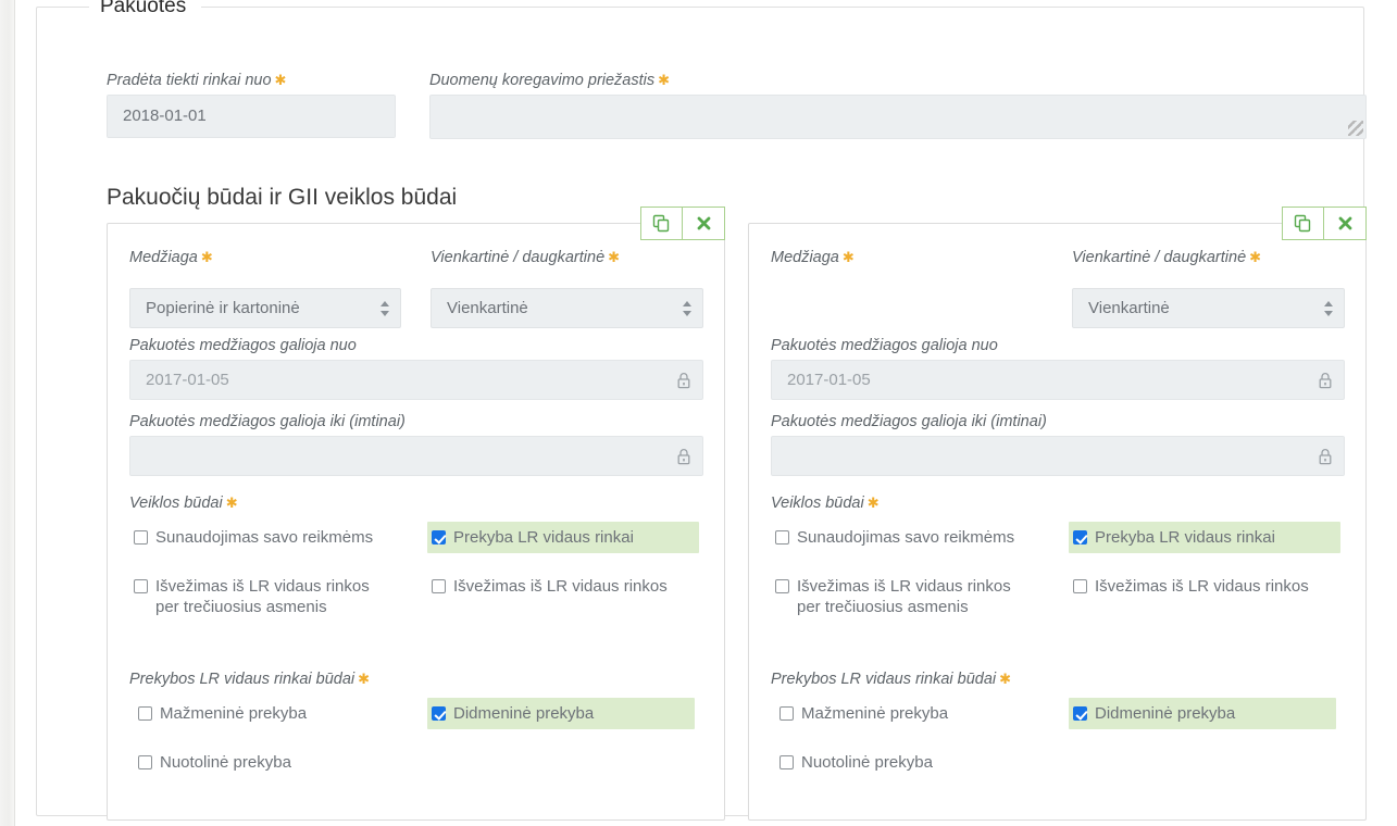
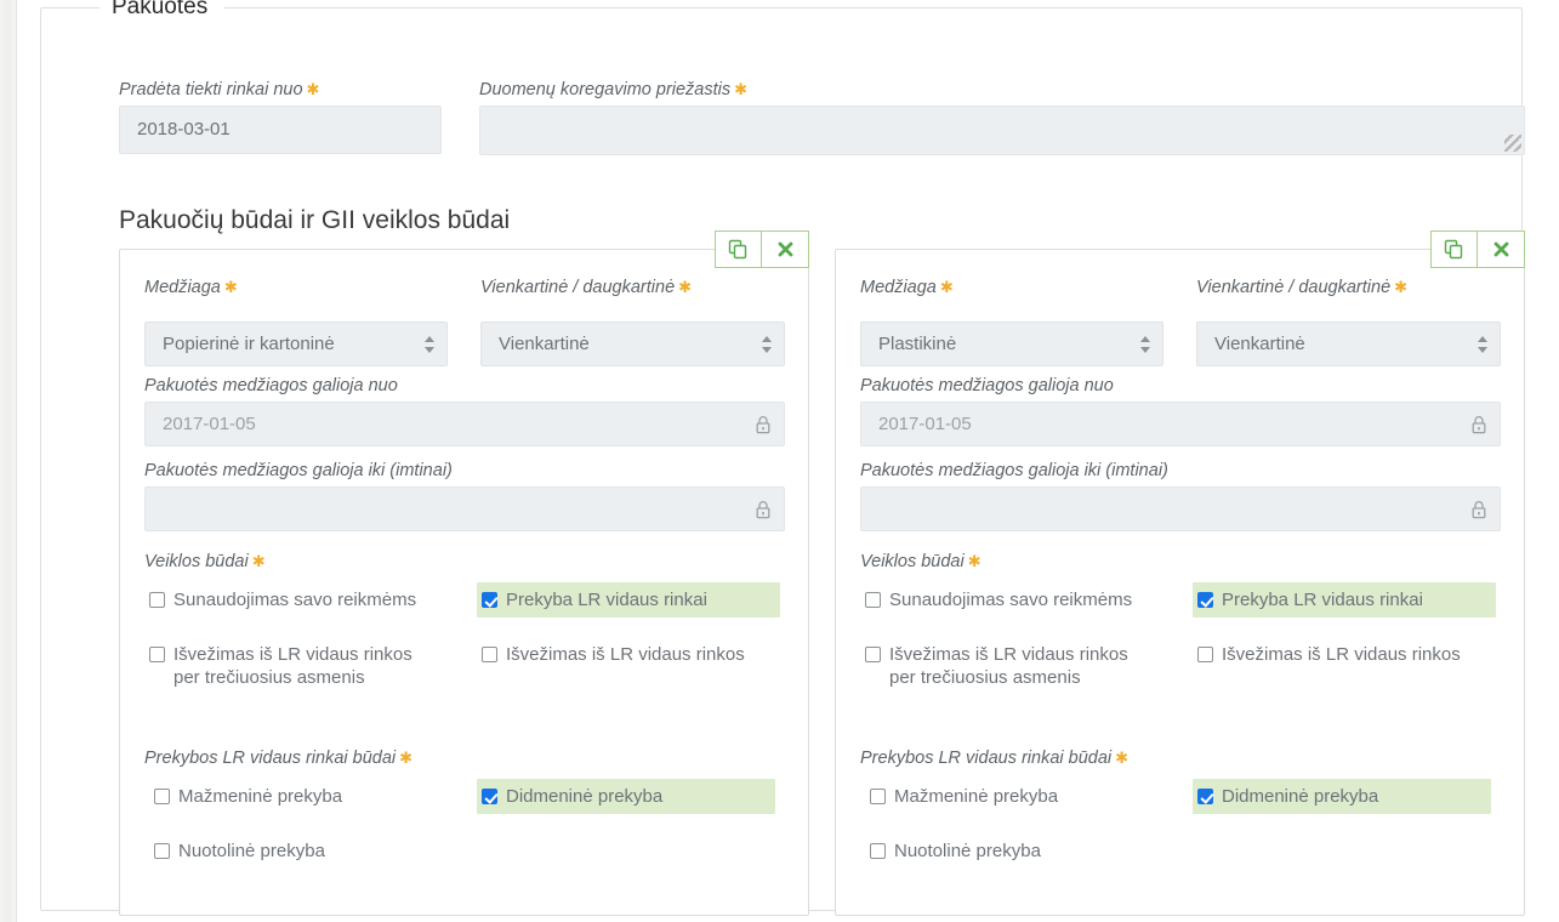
  Pakuotės
  Pradėta tiekti rinkai nuo ✱
- 2018-01-01
+ 2018-03-01
  Duomenų koregavimo priežastis ✱
  Pakuočių būdai ir GII veiklos būdai
  Medžiaga ✱
  Popierinė ir kartoninė
  Vienkartinė / daugkartinė ✱
  Vienkartinė
  Pakuotės medžiagos galioja nuo
  2017-01-05
  Pakuotės medžiagos galioja iki (imtinai)
  Veiklos būdai ✱
  Sunaudojimas savo reikmėms
  Prekyba LR vidaus rinkai
  Išvežimas iš LR vidaus rinkos per trečiuosius asmenis
  Išvežimas iš LR vidaus rinkos
  Prekybos LR vidaus rinkai būdai ✱
  Mažmeninė prekyba
  Didmeninė prekyba
  Nuotolinė prekyba
  Medžiaga ✱
+ Plastikinė
  Vienkartinė / daugkartinė ✱
  Vienkartinė
  Pakuotės medžiagos galioja nuo
  2017-01-05
  Pakuotės medžiagos galioja iki (imtinai)
  Veiklos būdai ✱
  Sunaudojimas savo reikmėms
  Prekyba LR vidaus rinkai
  Išvežimas iš LR vidaus rinkos per trečiuosius asmenis
  Išvežimas iš LR vidaus rinkos
  Prekybos LR vidaus rinkai būdai ✱
  Mažmeninė prekyba
  Didmeninė prekyba
  Nuotolinė prekyba
